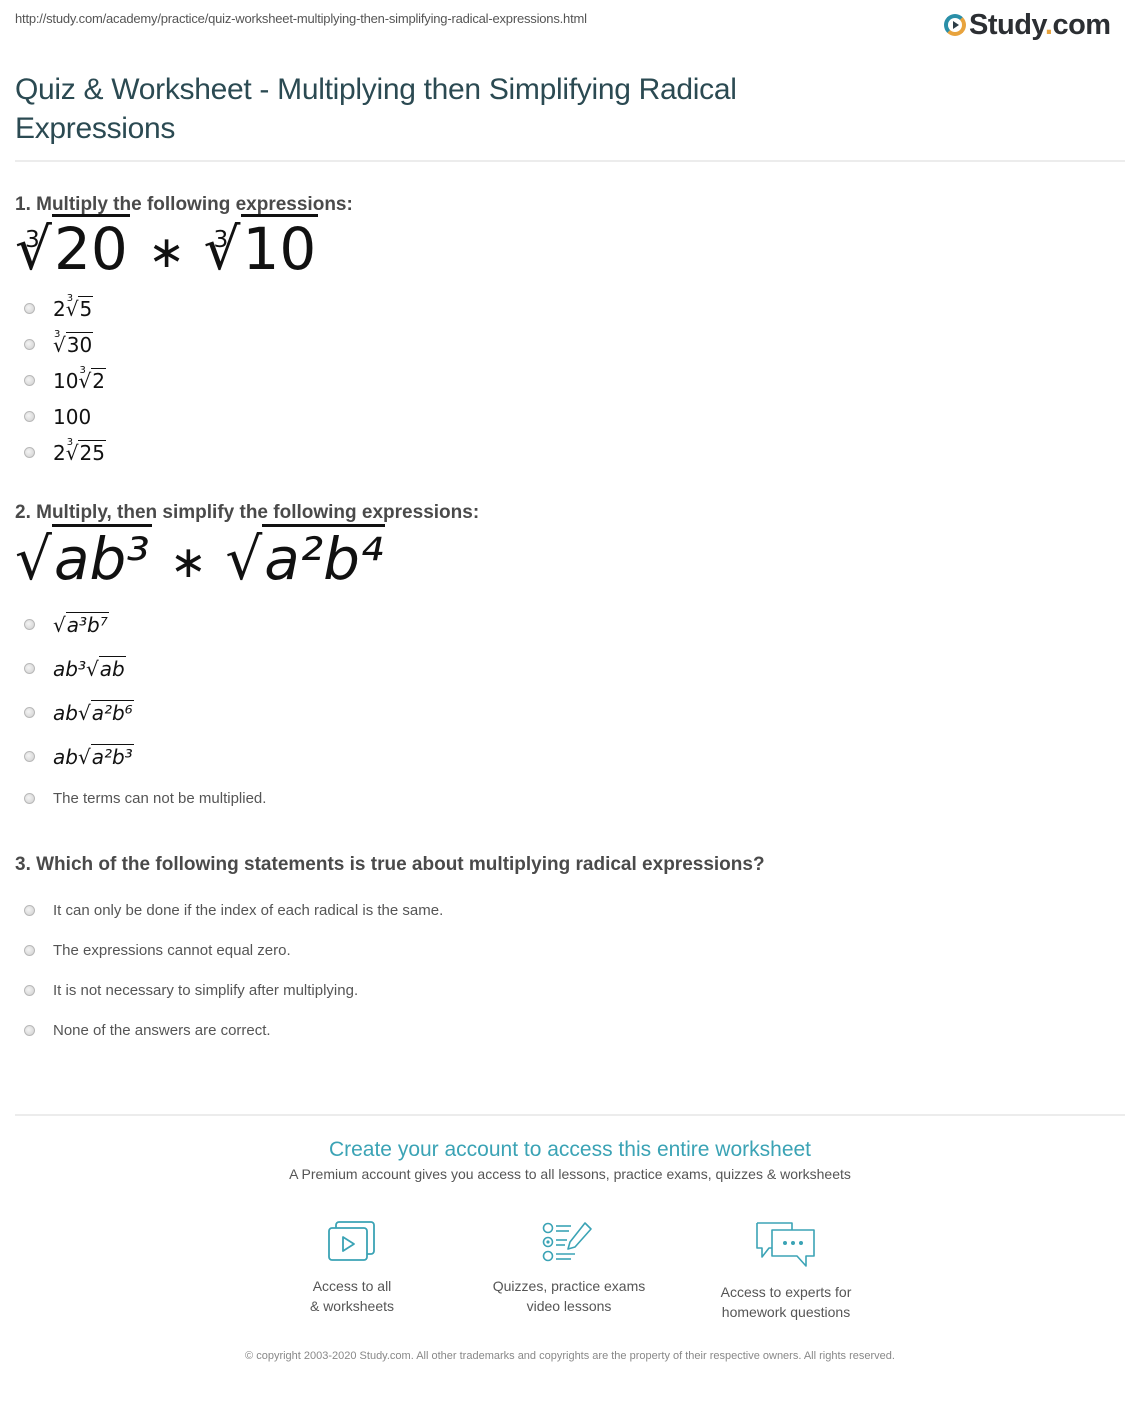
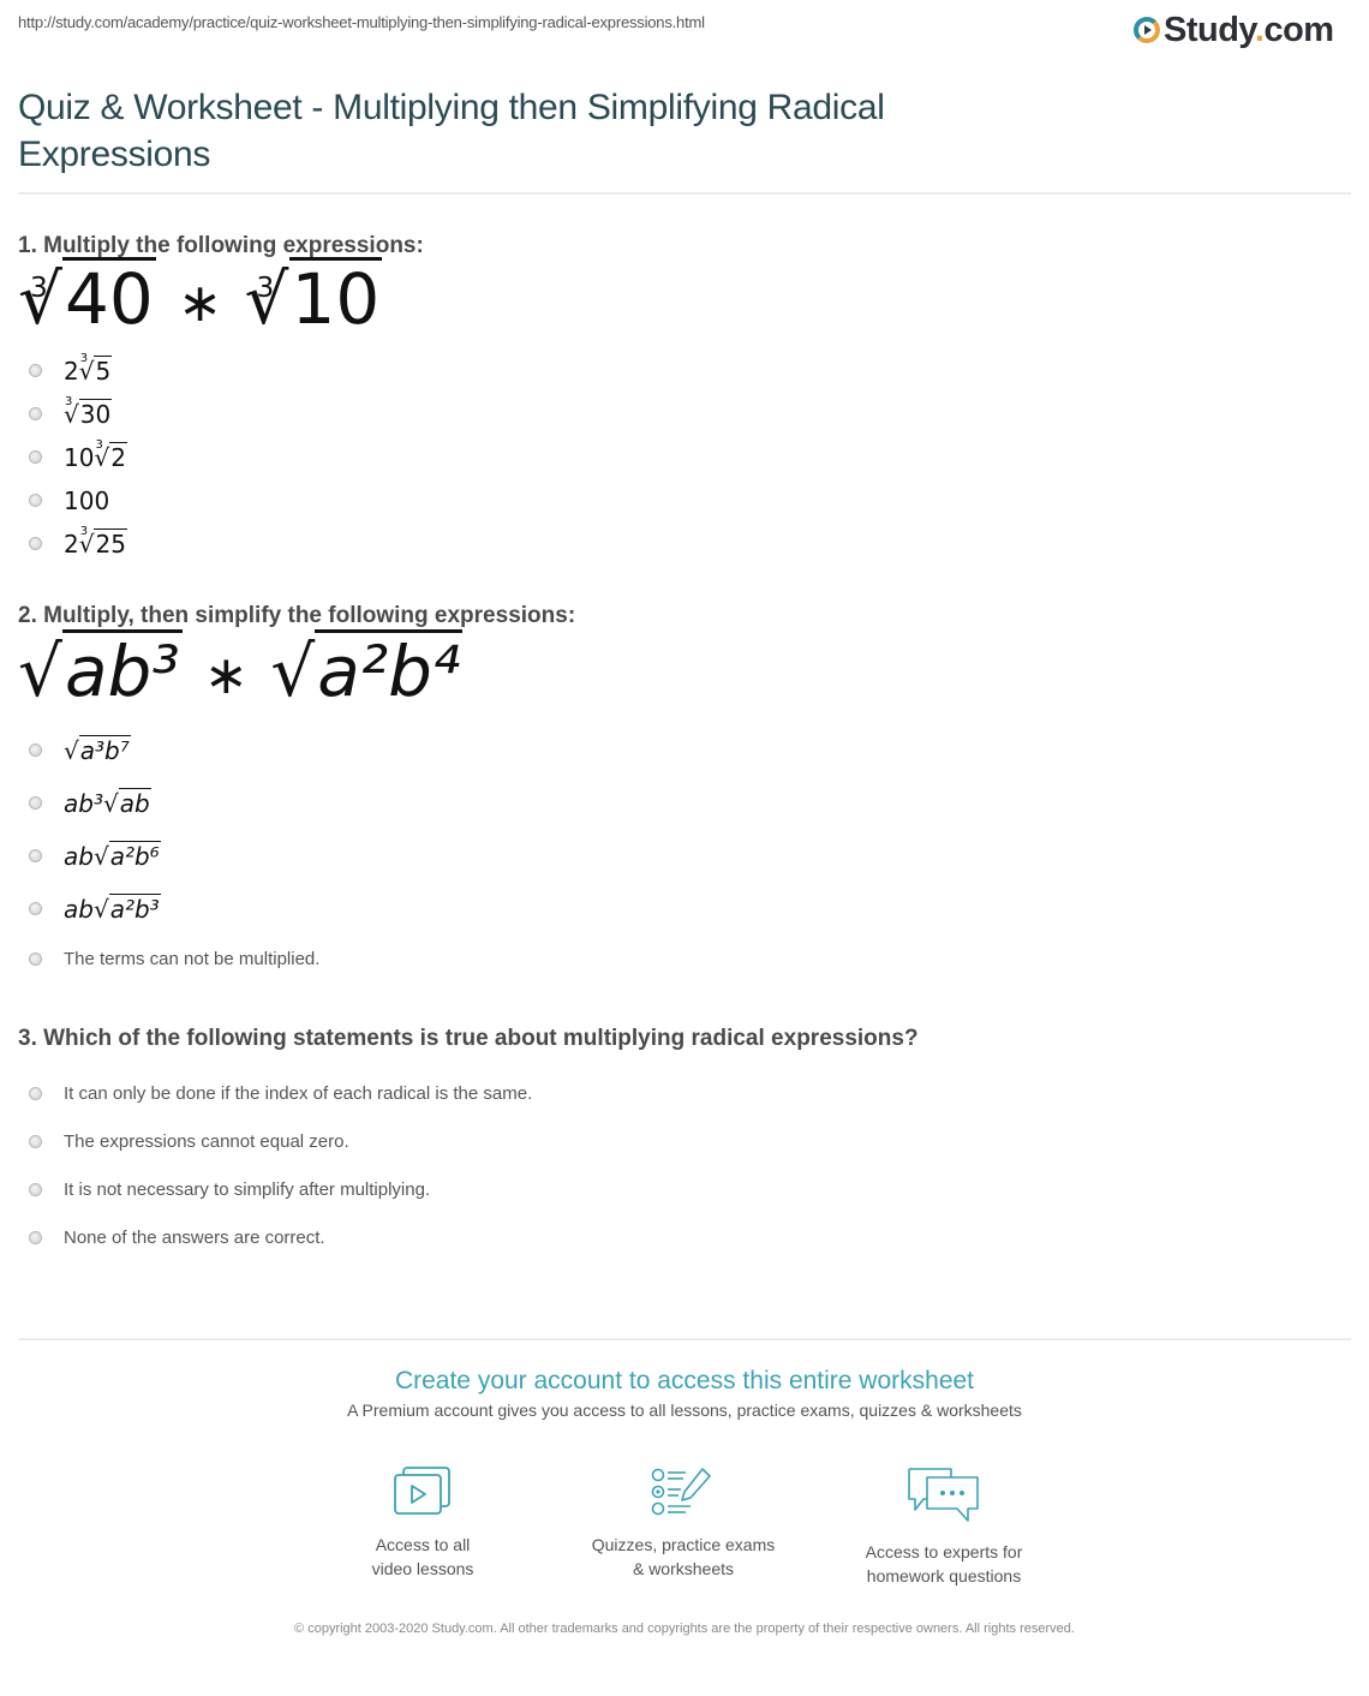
  http://study.com/academy/practice/quiz-worksheet-multiplying-then-simplifying-radical-expressions.html
  Study.com
  Quiz & Worksheet - Multiplying then Simplifying Radical Expressions
  1. Multiply the following expressions:
  3
- √20 ∗
+ √40 ∗
  3
  √10
  2
  3
  √5
  3
  √30
  10
  3
  √2
  100
  2
  3
  √25
  2. Multiply, then simplify the following expressions:
  √ab³ ∗ √a²b⁴
  √a³b⁷
  ab³√ab
  ab√a²b⁶
  ab√a²b³
  The terms can not be multiplied.
  3. Which of the following statements is true about multiplying radical expressions?
  It can only be done if the index of each radical is the same.
  The expressions cannot equal zero.
  It is not necessary to simplify after multiplying.
  None of the answers are correct.
  Create your account to access this entire worksheet
  A Premium account gives you access to all lessons, practice exams, quizzes & worksheets
  Access to all
- & worksheets
+ video lessons
  Quizzes, practice exams
- video lessons
+ & worksheets
  Access to experts for
  homework questions
  © copyright 2003-2020 Study.com. All other trademarks and copyrights are the property of their respective owners. All rights reserved.
